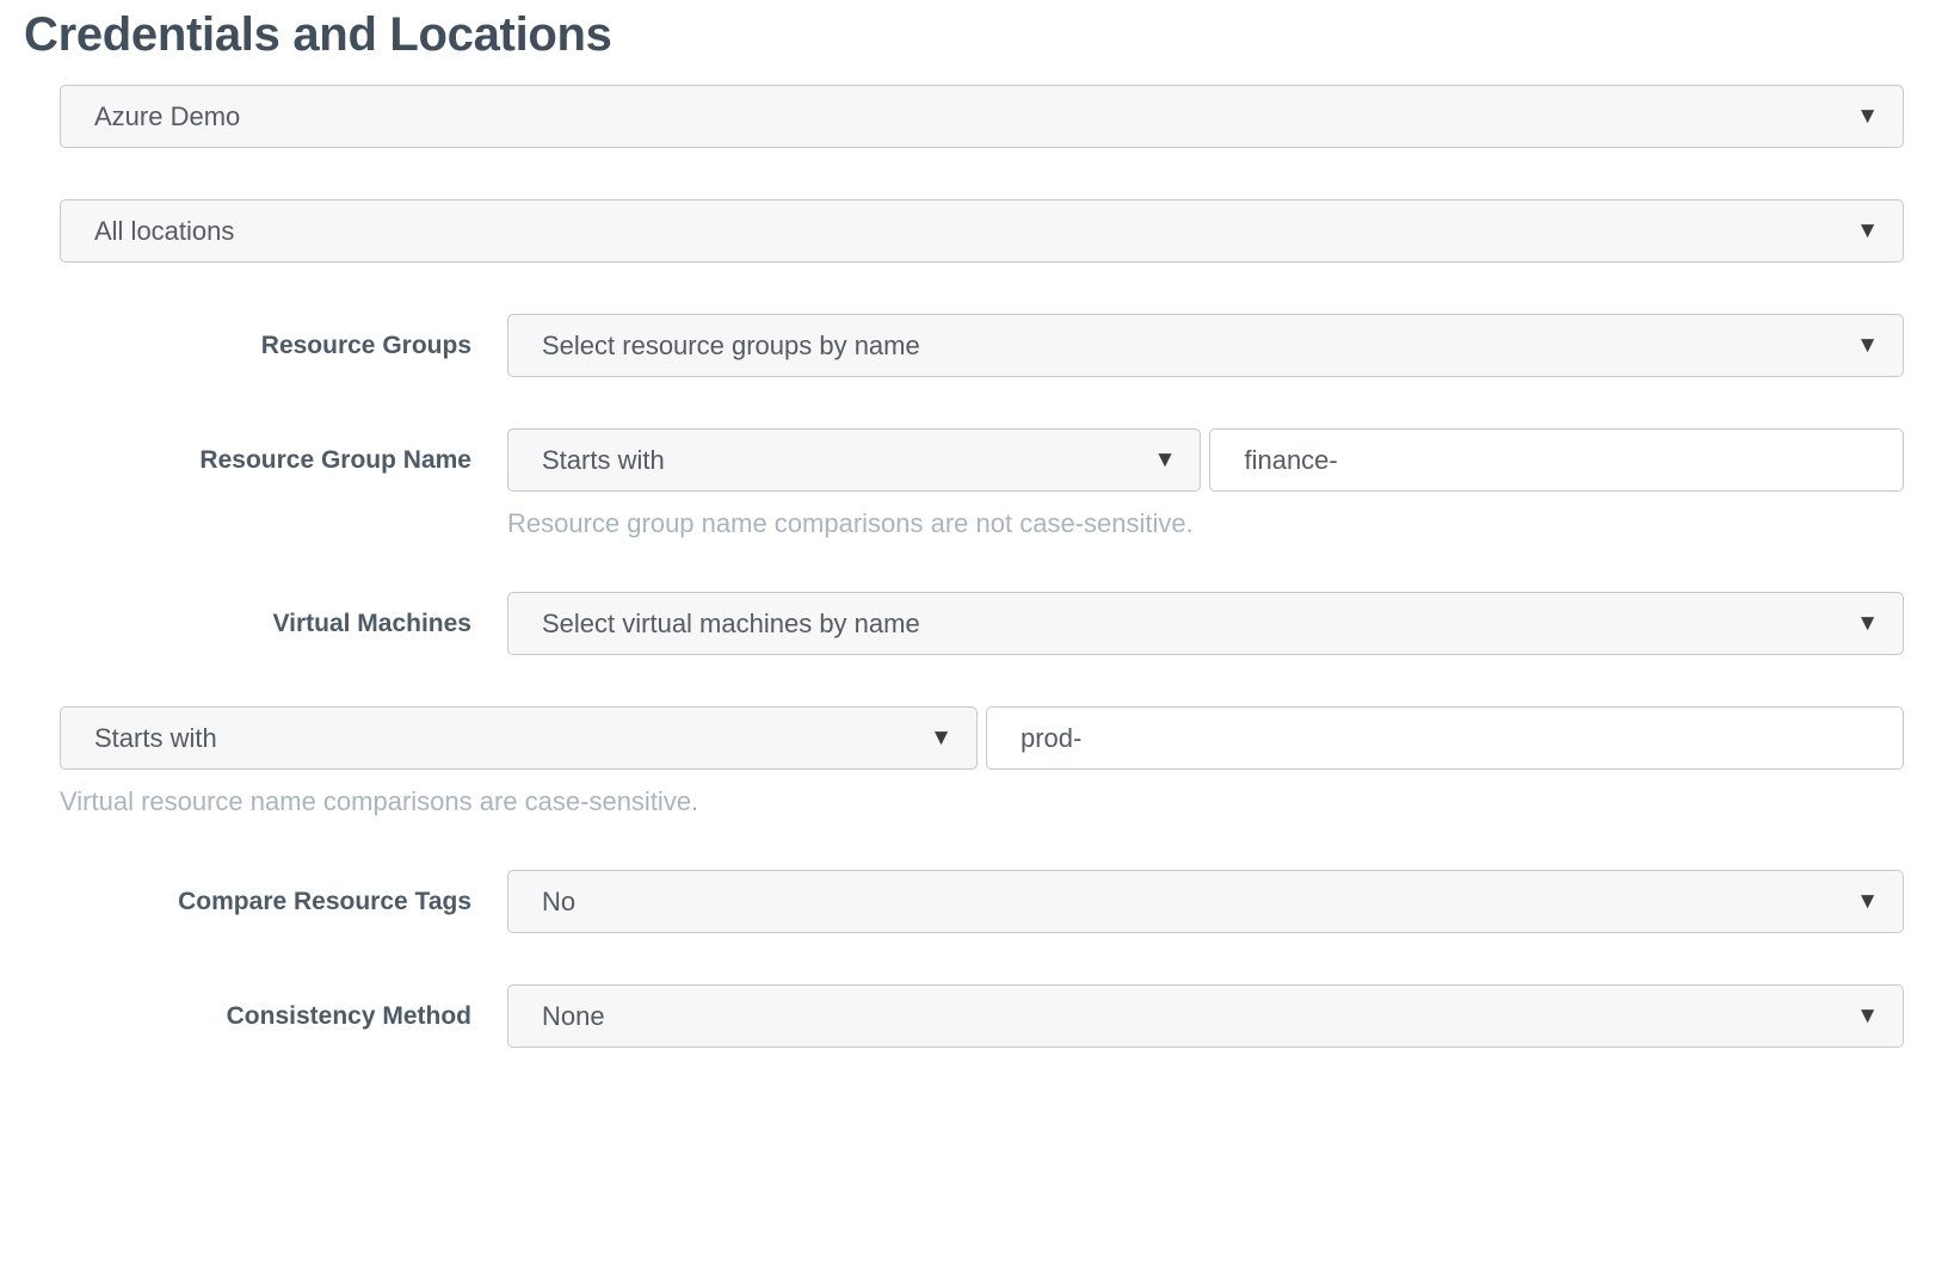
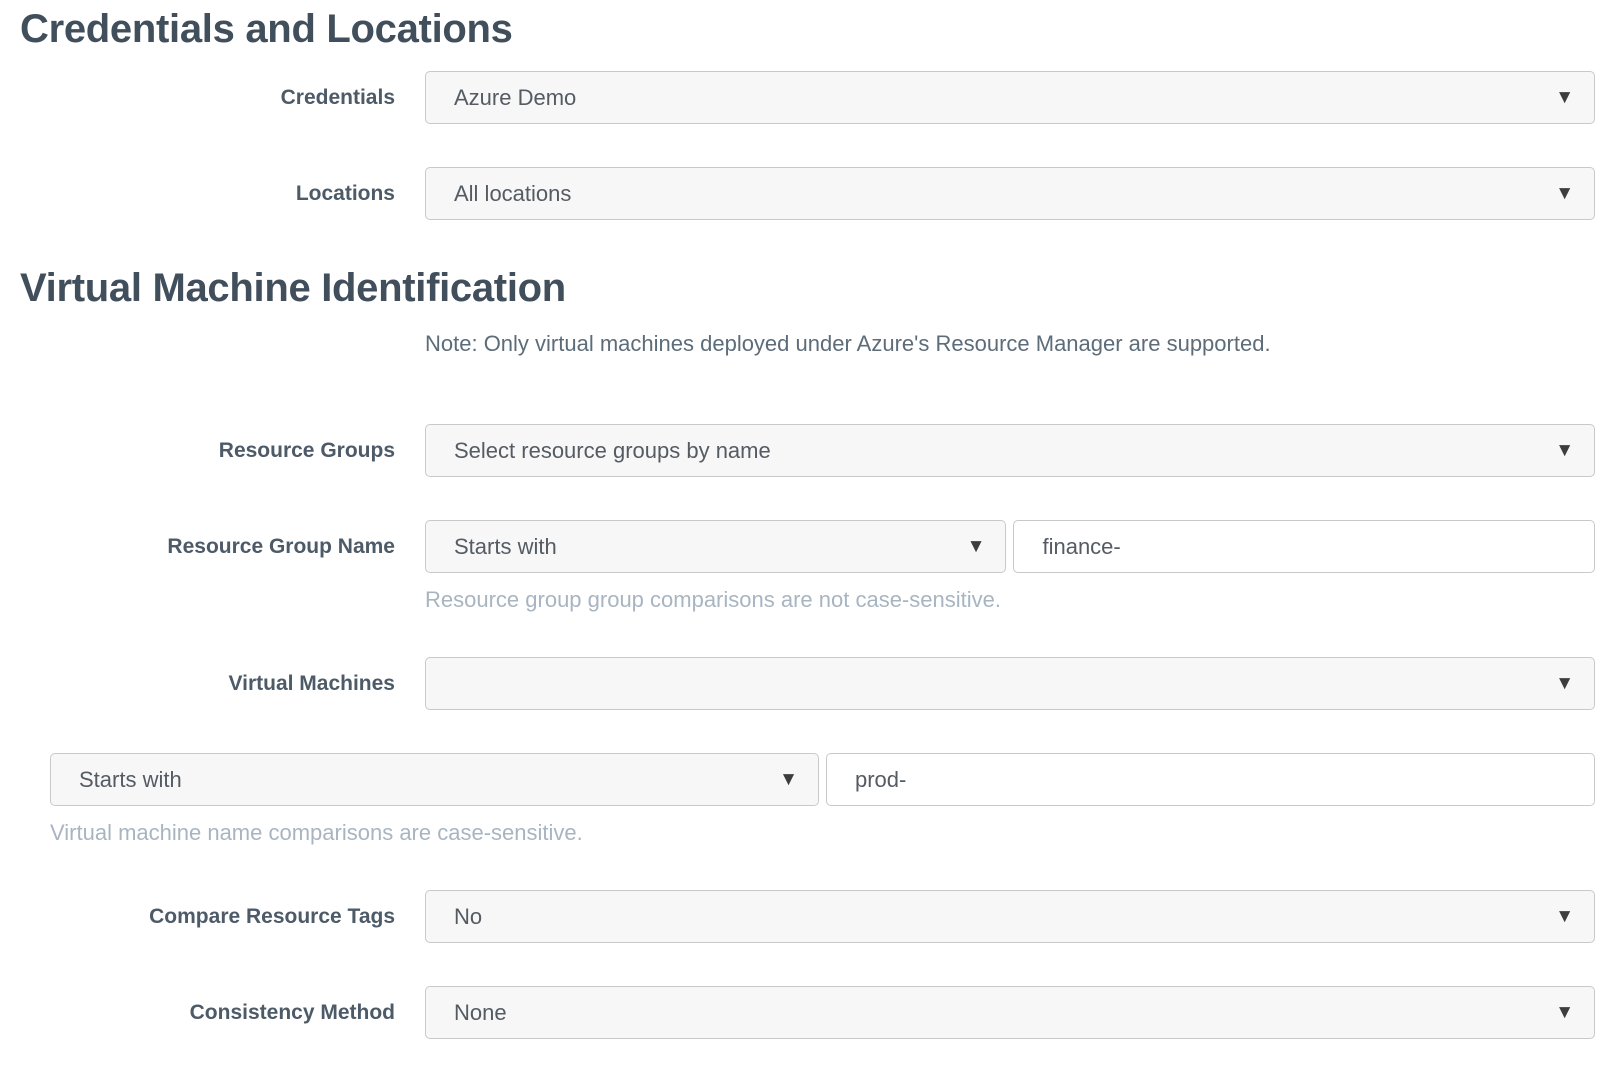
  Credentials and Locations
+ Credentials
  Azure Demo
  ▼
+ Locations
  All locations
  ▼
+ Virtual Machine Identification
+ Note: Only virtual machines deployed under Azure's Resource Manager are supported.
  Resource Groups
  Select resource groups by name
  ▼
  Resource Group Name
  Starts with
  ▼
  finance-
- Resource group name comparisons are not case-sensitive.
+ Resource group group comparisons are not case-sensitive.
  Virtual Machines
- Select virtual machines by name
  ▼
  Starts with
  ▼
  prod-
- Virtual resource name comparisons are case-sensitive.
+ Virtual machine name comparisons are case-sensitive.
  Compare Resource Tags
  No
  ▼
  Consistency Method
  None
  ▼
